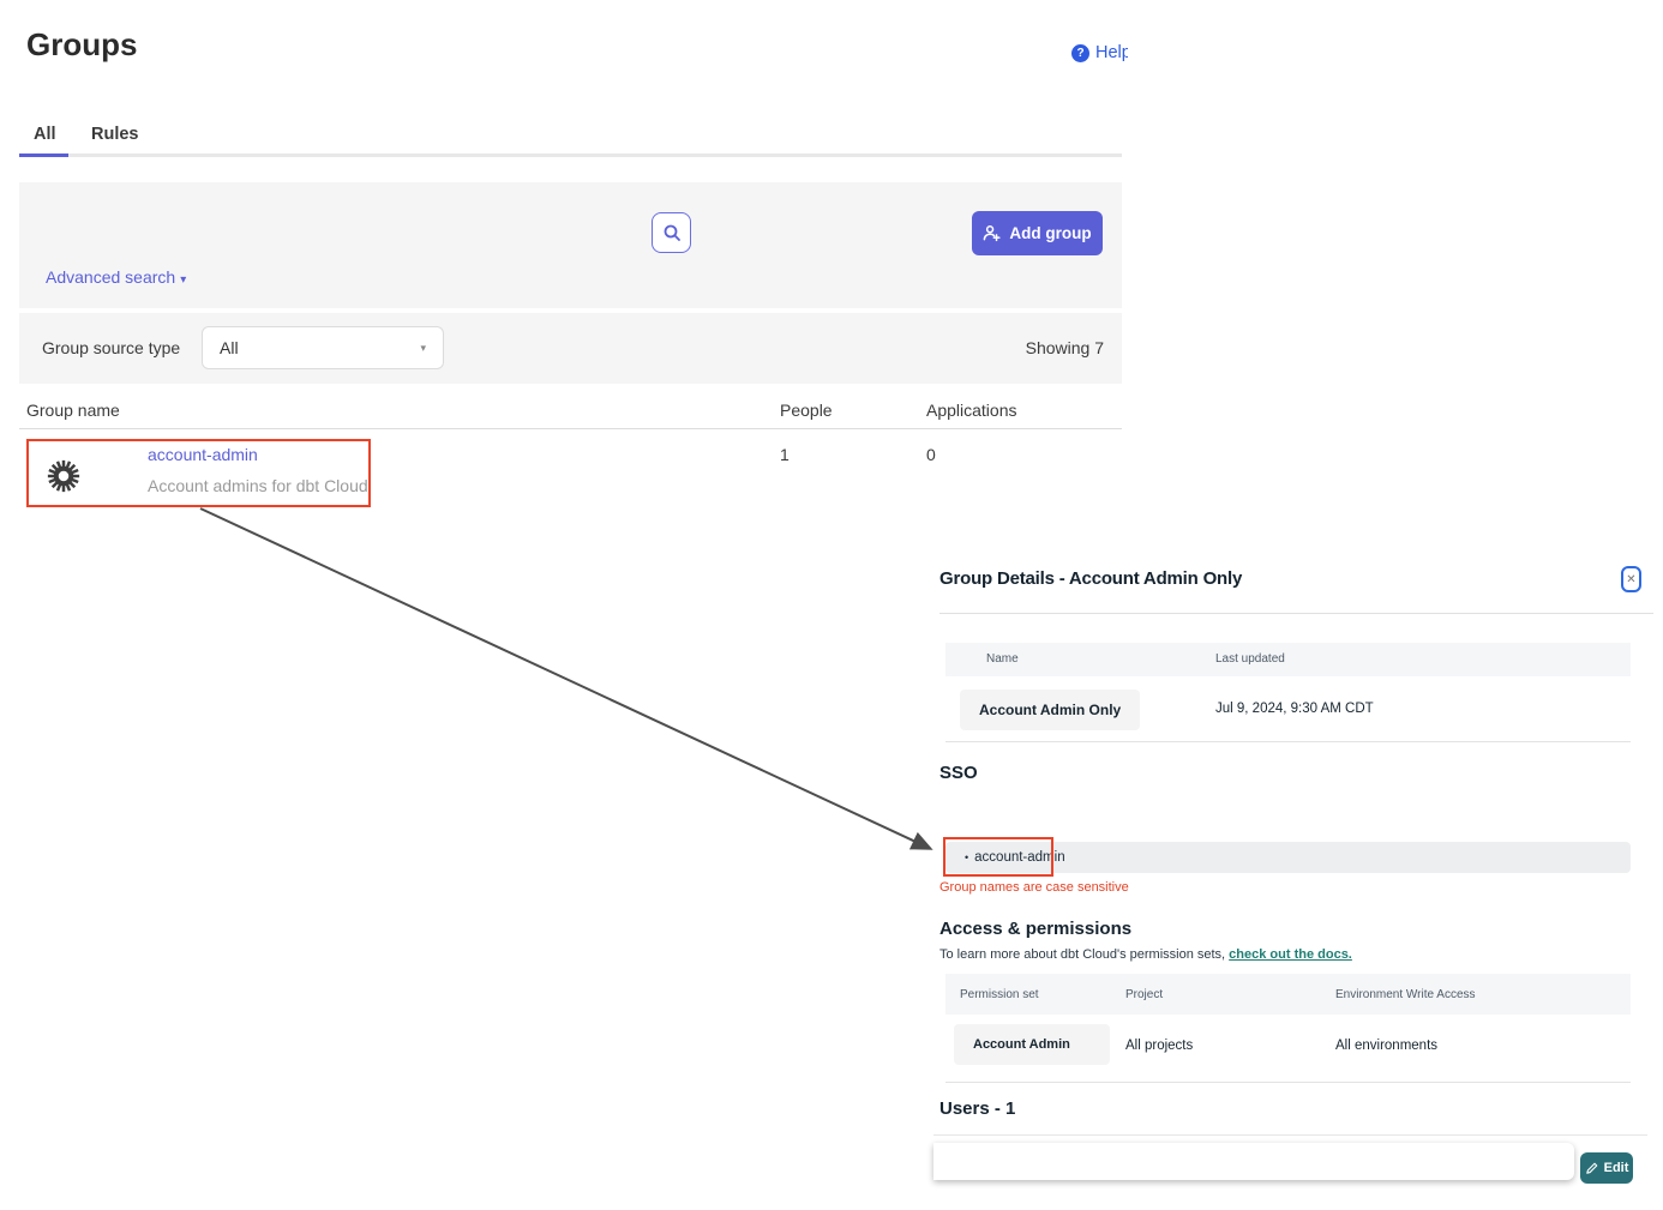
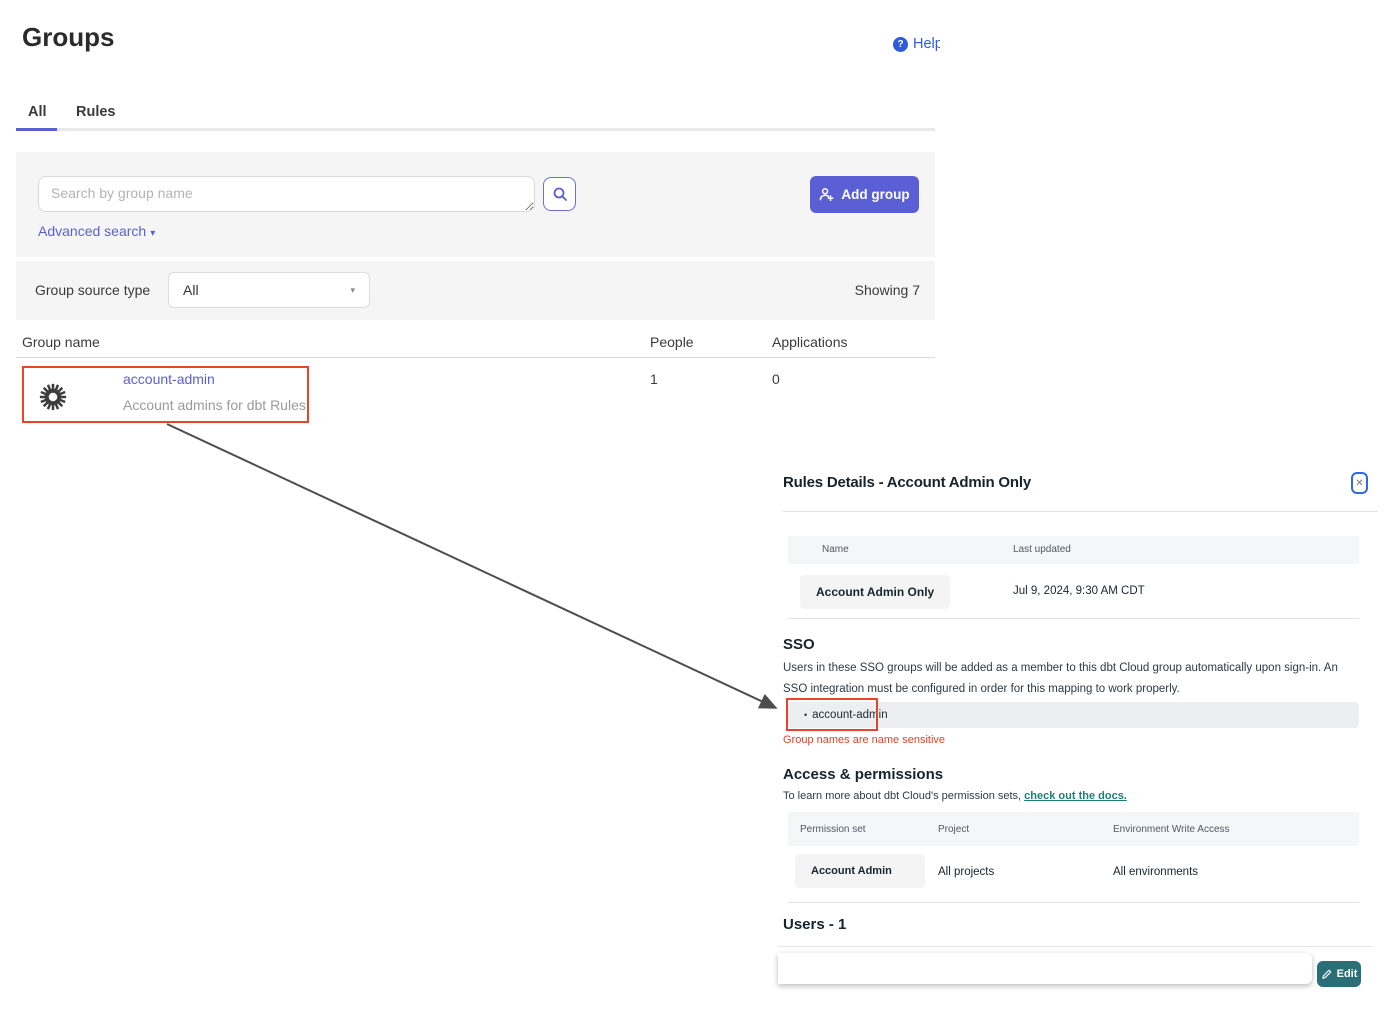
  Groups
  ?
  Help
  All
  Rules
+ Search by group name
  Advanced search ▾
  Add group
  Group source type
  All
  ▾
  Showing 7
  Group name
  People
  Applications
  account-admin
- Account admins for dbt Cloud
+ Account admins for dbt Rules
  1
  0
- Group Details - Account Admin Only
+ Rules Details - Account Admin Only
  ✕
  Name
  Last updated
  Account Admin Only
  Jul 9, 2024, 9:30 AM CDT
  SSO
+ Users in these SSO groups will be added as a member to this dbt Cloud group automatically upon sign-in. An SSO integration must be configured in order for this mapping to work properly.
  •
  account-admin
- Group names are case sensitive
+ Group names are name sensitive
  Access & permissions
  To learn more about dbt Cloud's permission sets, check out the docs.
  Permission set
  Project
  Environment Write Access
  Account Admin
  All projects
  All environments
  Users - 1
  Edit
